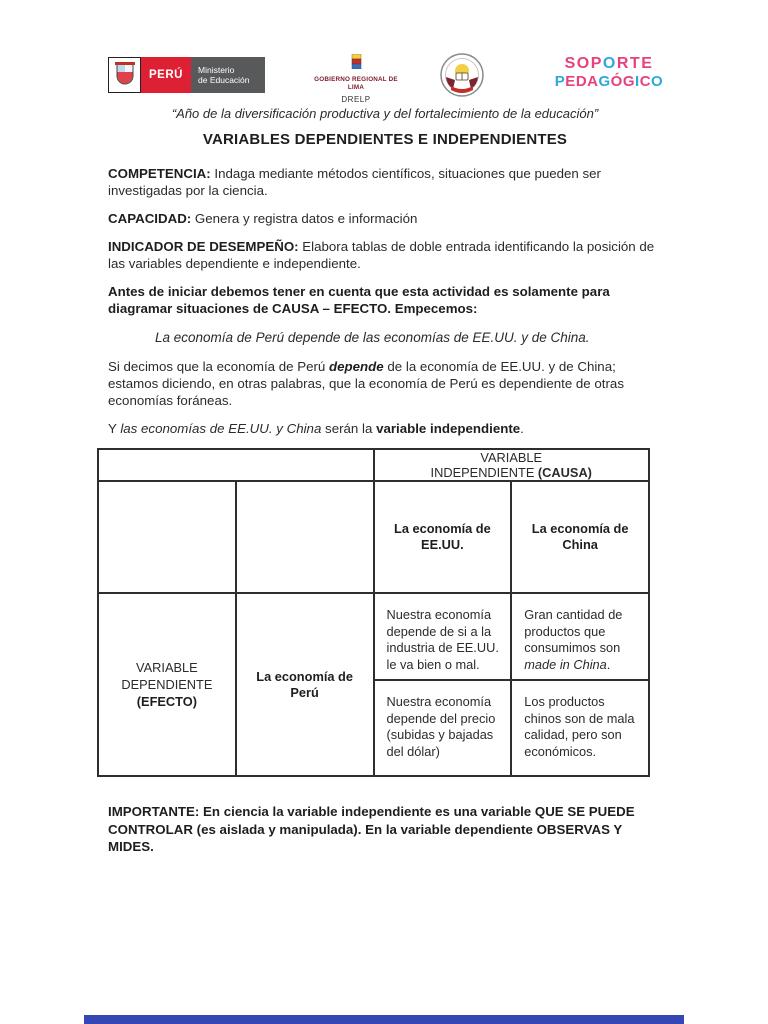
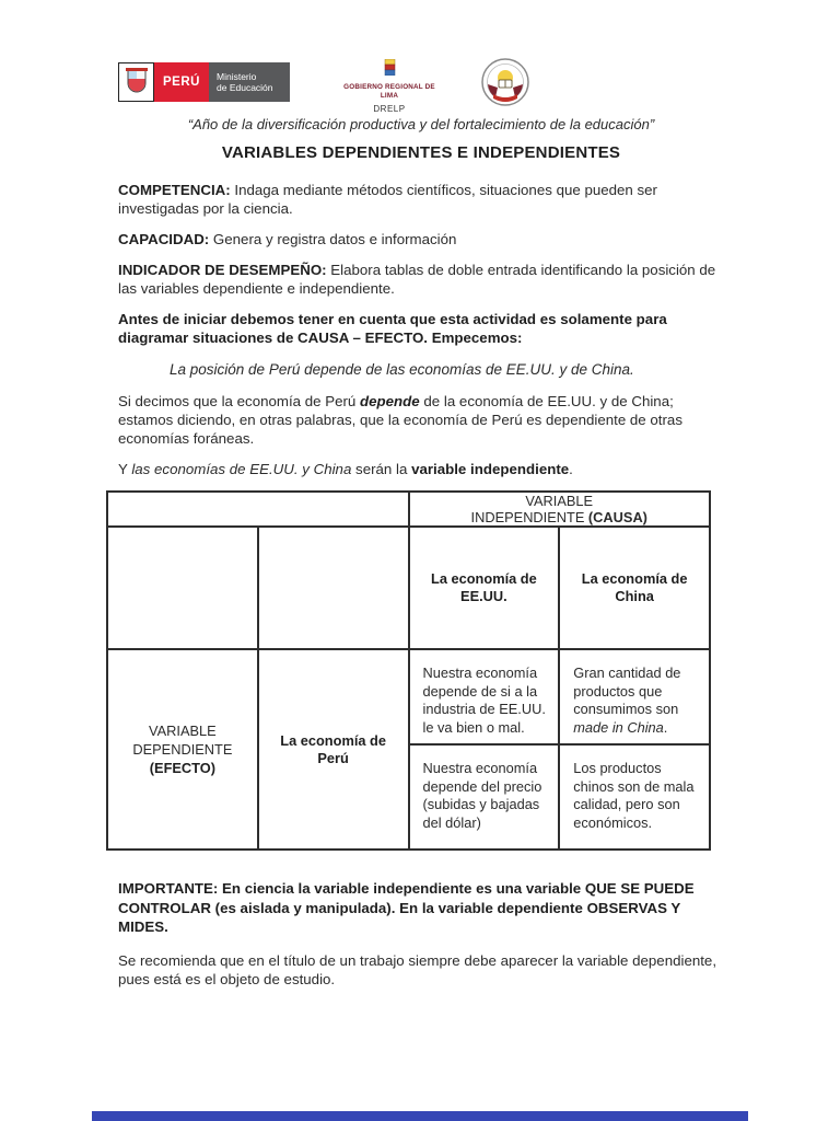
  PERÚ
  Ministerio
  de Educación
  DRELP
- SOPORTE
- PEDAGÓGICO
  “Año de la diversificación productiva y del fortalecimiento de la educación”
  VARIABLES DEPENDIENTES E INDEPENDIENTES
  COMPETENCIA: Indaga mediante métodos científicos, situaciones que pueden ser investigadas por la ciencia.
  CAPACIDAD: Genera y registra datos e información
  INDICADOR DE DESEMPEÑO: Elabora tablas de doble entrada identificando la posición de las variables dependiente e independiente.
  Antes de iniciar debemos tener en cuenta que esta actividad es solamente para diagramar situaciones de CAUSA – EFECTO. Empecemos:
- La economía de Perú depende de las economías de EE.UU. y de China.
+ La posición de Perú depende de las economías de EE.UU. y de China.
  Si decimos que la economía de Perú depende de la economía de EE.UU. y de China; estamos diciendo, en otras palabras, que la economía de Perú es dependiente de otras economías foráneas.
  Y las economías de EE.UU. y China serán la variable independiente.
  	VARIABLE INDEPENDIENTE (CAUSA)
  		La economía de EE.UU.	La economía de China
  VARIABLE DEPENDIENTE (EFECTO)	La economía de Perú	Nuestra economía depende de si a la industria de EE.UU. le va bien o mal.	Gran cantidad de productos que consumimos son made in China.
  Nuestra economía depende del precio (subidas y bajadas del dólar)	Los productos chinos son de mala calidad, pero son económicos.
  IMPORTANTE: En ciencia la variable independiente es una variable QUE SE PUEDE CONTROLAR (es aislada y manipulada). En la variable dependiente OBSERVAS Y MIDES.
+ Se recomienda que en el título de un trabajo siempre debe aparecer la variable dependiente, pues está es el objeto de estudio.
